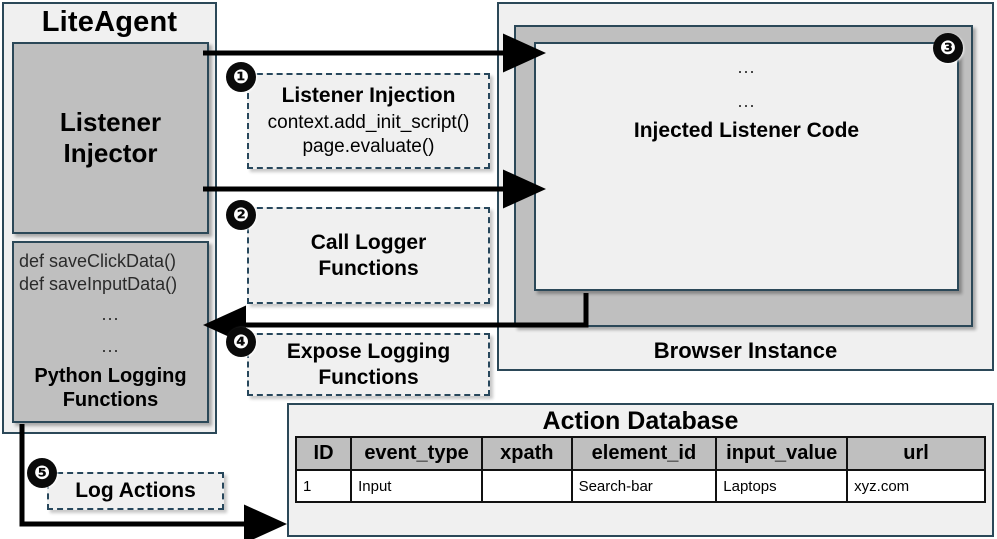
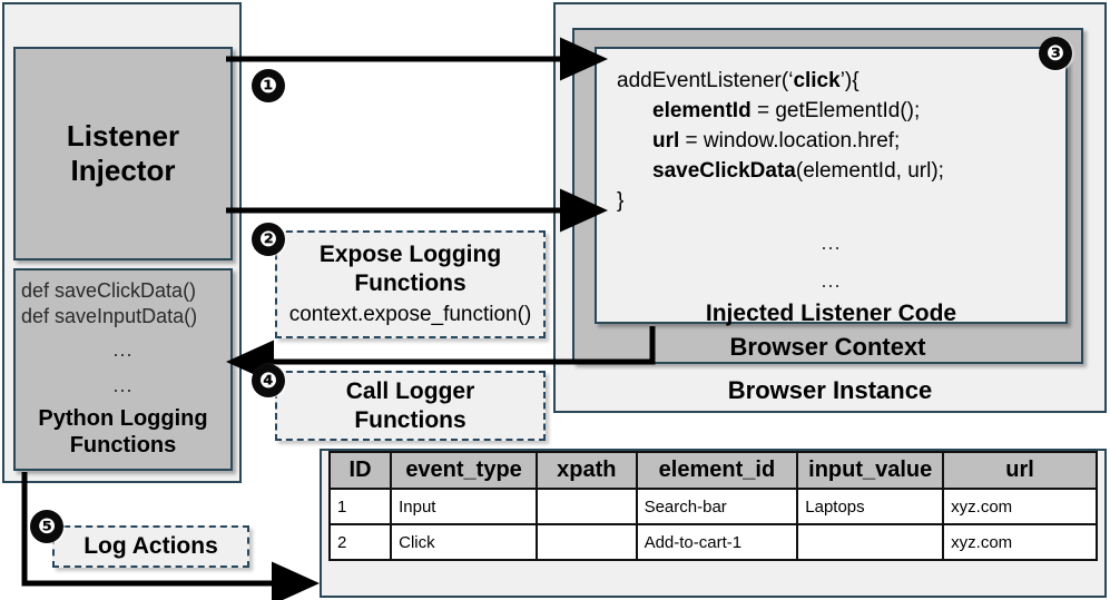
- LiteAgent
  Listener
  Injector
  def saveClickData()
  def saveInputData()
  ...
  ...
  Python Logging
  Functions
- Listener Injection
- context.add_init_script()
- page.evaluate()
  ❶
- Call Logger
+ Expose Logging
  Functions
+ context.expose_function()
  ❷
- Expose Logging
+ Call Logger
  Functions
  ❹
  Log Actions
  ❺
  Browser Instance
+ Browser Context
+ addEventListener(‘click’){
+ elementId = getElementId();
+ url = window.location.href;
+ saveClickData(elementId, url);
+ }
  ...
  ...
  Injected Listener Code
  ❸
- Action Database
  ID	event_type	xpath	element_id	input_value	url
  1	Input		Search-bar	Laptops	xyz.com
+ 2	Click		Add-to-cart-1		xyz.com
